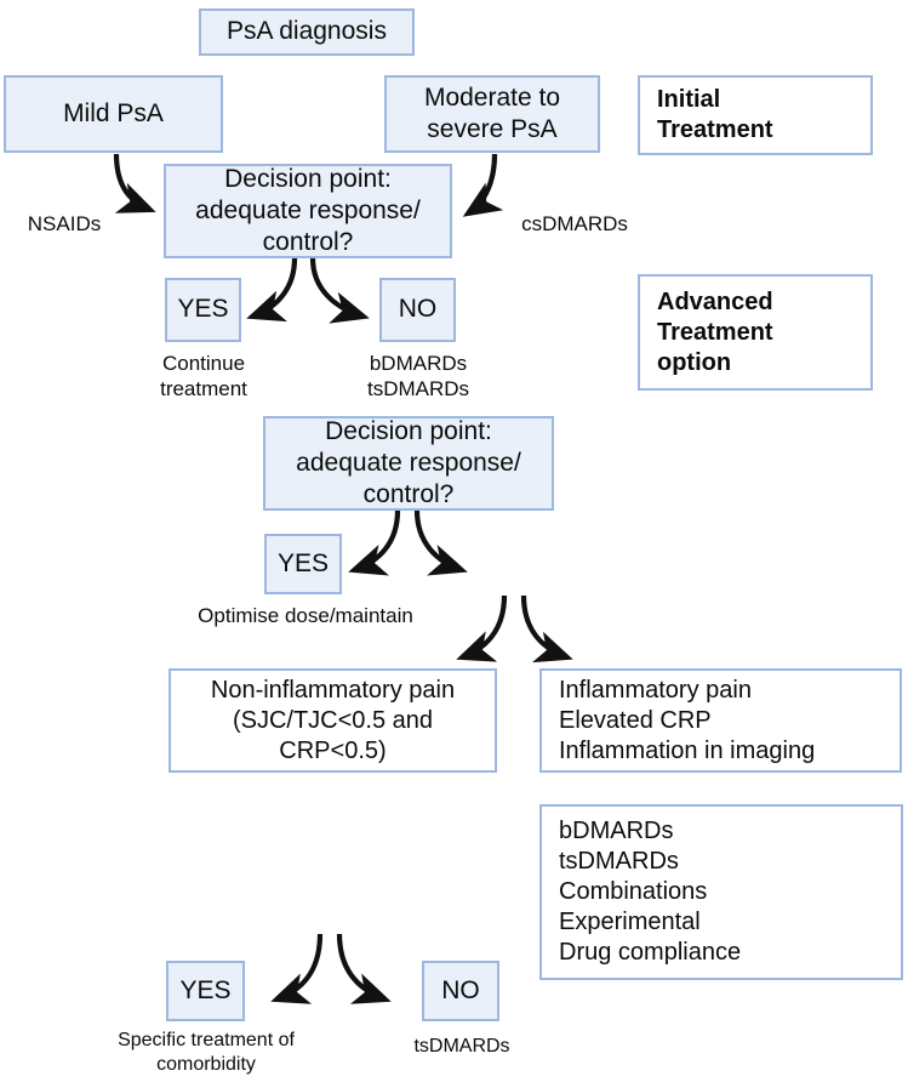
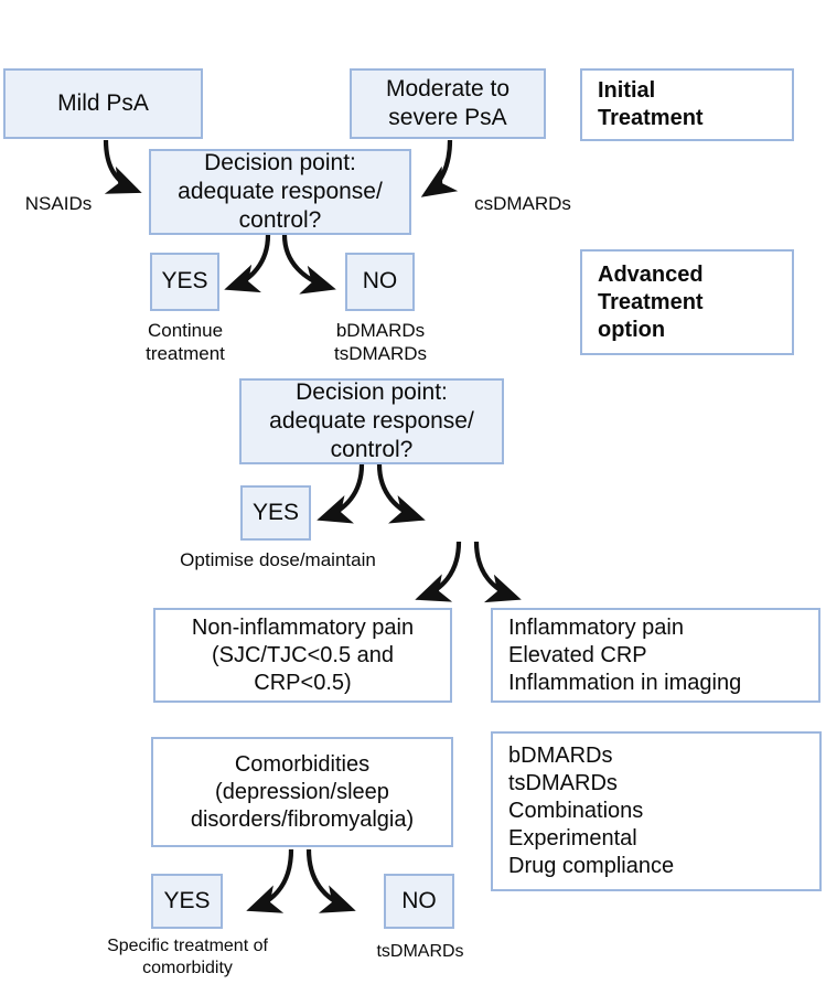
- PsA diagnosis
  Mild PsA
  Moderate to
  severe PsA
  Initial
  Treatment
  Decision point:
  adequate response/
  control?
  YES
  NO
  Advanced
  Treatment
  option
  Decision point:
  adequate response/
  control?
  YES
  Non-inflammatory pain
  (SJC/TJC<0.5 and
  CRP<0.5)
  Inflammatory pain
  Elevated CRP
  Inflammation in imaging
+ Comorbidities
+ (depression/sleep
+ disorders/fibromyalgia)
  bDMARDs
  tsDMARDs
  Combinations
  Experimental
  Drug compliance
  YES
  NO
  NSAIDs
  csDMARDs
  Continue
  treatment
  bDMARDs
  tsDMARDs
  Optimise dose/maintain
  Specific treatment of
  comorbidity
  tsDMARDs
